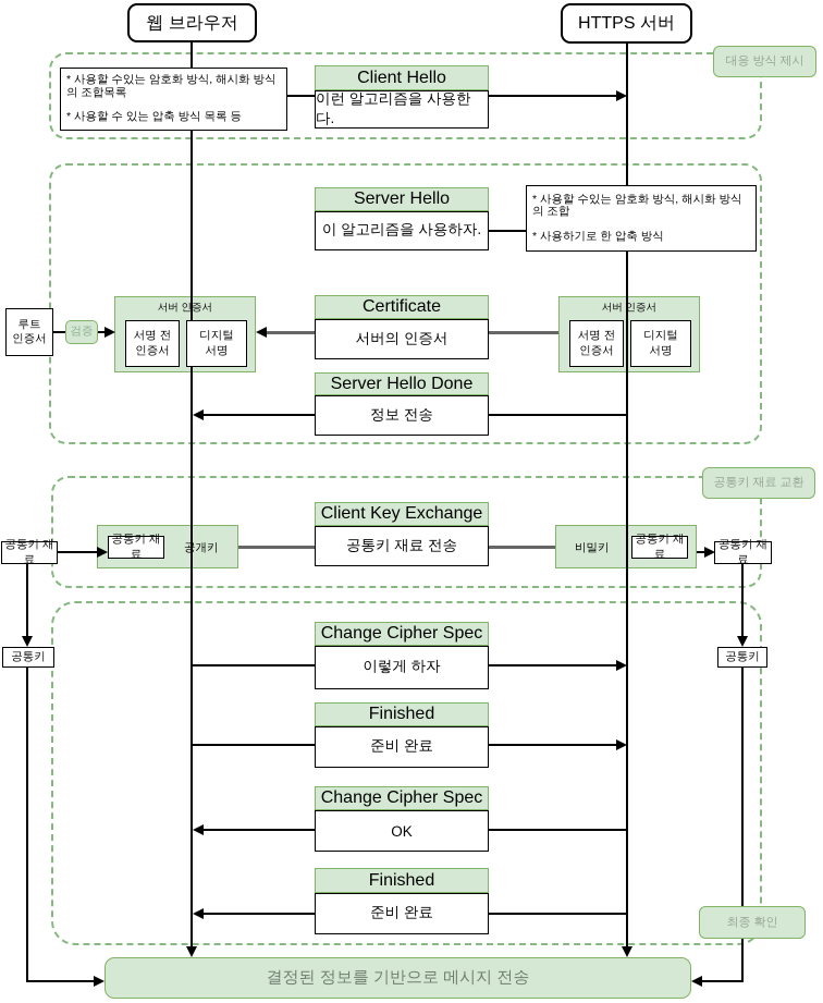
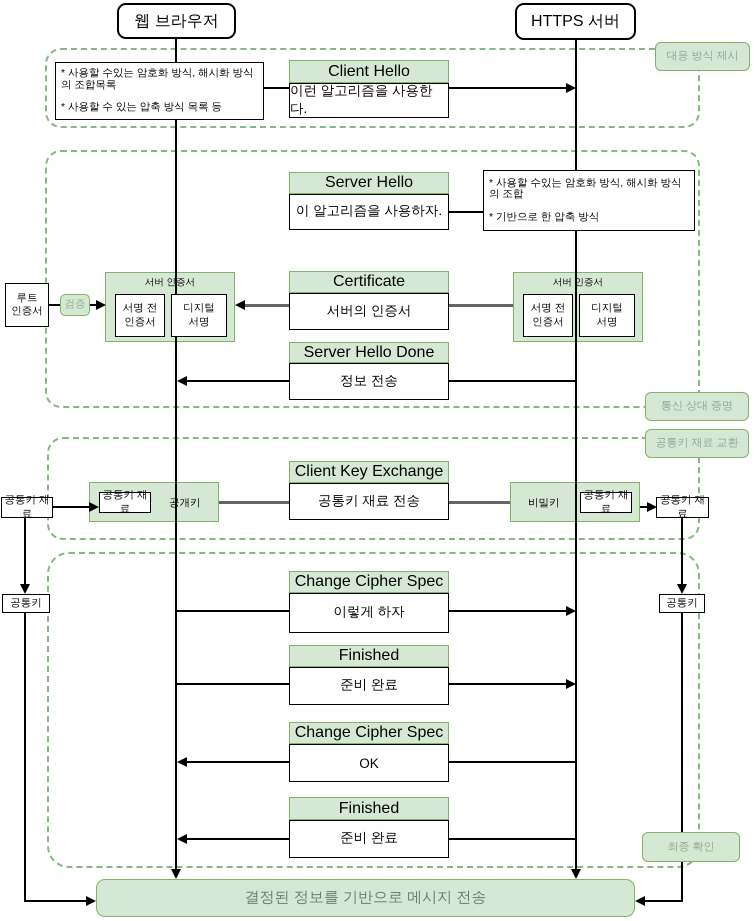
  웹 브라우저
  HTTPS 서버
  대응 방식 제시
+ 통신 상대 증명
  공통키 재료 교환
  최종 확인
  Client Hello
  이런 알고리즘을 사용한다.
  Server Hello
  이 알고리즘을 사용하자.
  Certificate
  서버의 인증서
  Server Hello Done
  정보 전송
  Client Key Exchange
  공통키 재료 전송
  Change Cipher Spec
  이렇게 하자
  Finished
  준비 완료
  Change Cipher Spec
  OK
  Finished
  준비 완료
  * 사용할 수있는 암호화 방식, 해시화 방식의 조합목록
  * 사용할 수 있는 압축 방식 목록 등
  * 사용할 수있는 암호화 방식, 해시화 방식의 조합
- * 사용하기로 한 압축 방식
+ * 기반으로 한 압축 방식
  루트
  인증서
  검증
  서버 인증서
  서명 전
  인증서
  디지털
  서명
  서버 인증서
  서명 전
  인증서
  디지털
  서명
  공통키 재료
  공통키 재료
  공개키
  비밀키
  공통키 재료
  공통키 재료
  공통키
  공통키
  결정된 정보를 기반으로 메시지 전송
